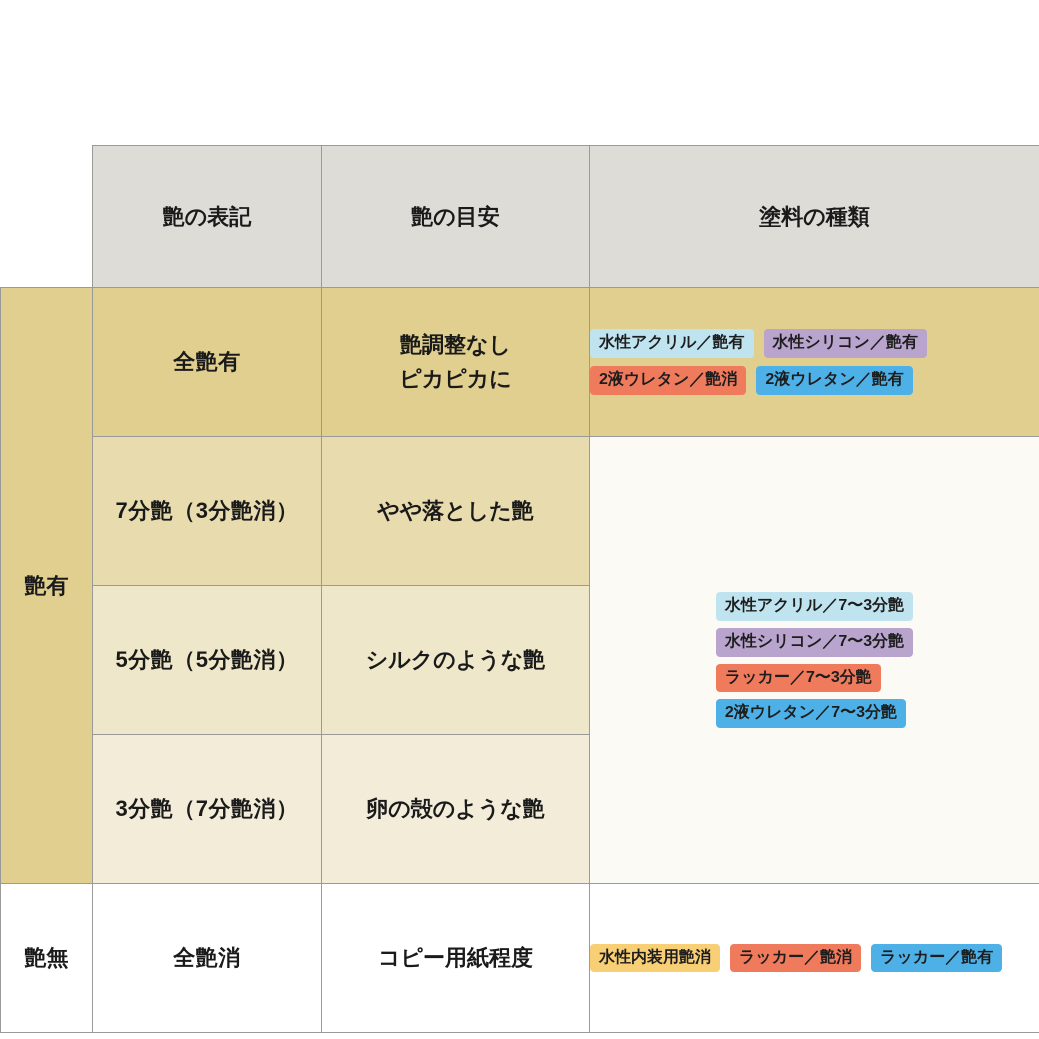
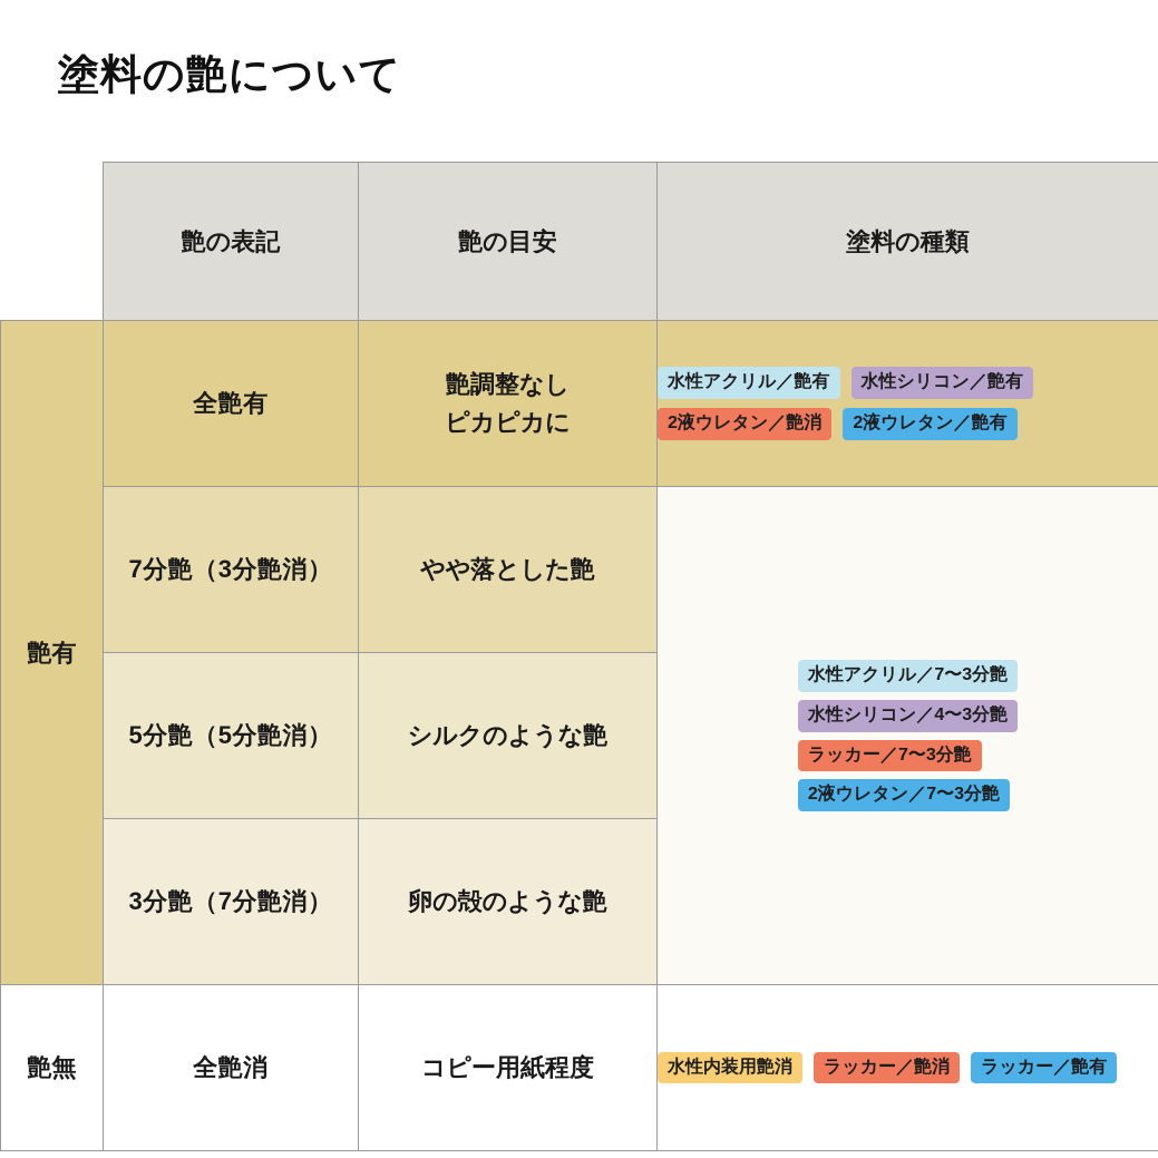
+ 塗料の艶について
  	艶の表記	艶の目安	塗料の種類
  艶有	全艶有	艶調整なし ピカピカに	水性アクリル／艶有 水性シリコン／艶有 2液ウレタン／艶消 2液ウレタン／艶有
- 7分艶（3分艶消）	やや落とした艶	水性アクリル／7〜3分艶 水性シリコン／7〜3分艶 ラッカー／7〜3分艶 2液ウレタン／7〜3分艶
+ 7分艶（3分艶消）	やや落とした艶	水性アクリル／7〜3分艶 水性シリコン／4〜3分艶 ラッカー／7〜3分艶 2液ウレタン／7〜3分艶
  5分艶（5分艶消）	シルクのような艶
  3分艶（7分艶消）	卵の殻のような艶
  艶無	全艶消	コピー用紙程度	水性内装用艶消 ラッカー／艶消 ラッカー／艶有
